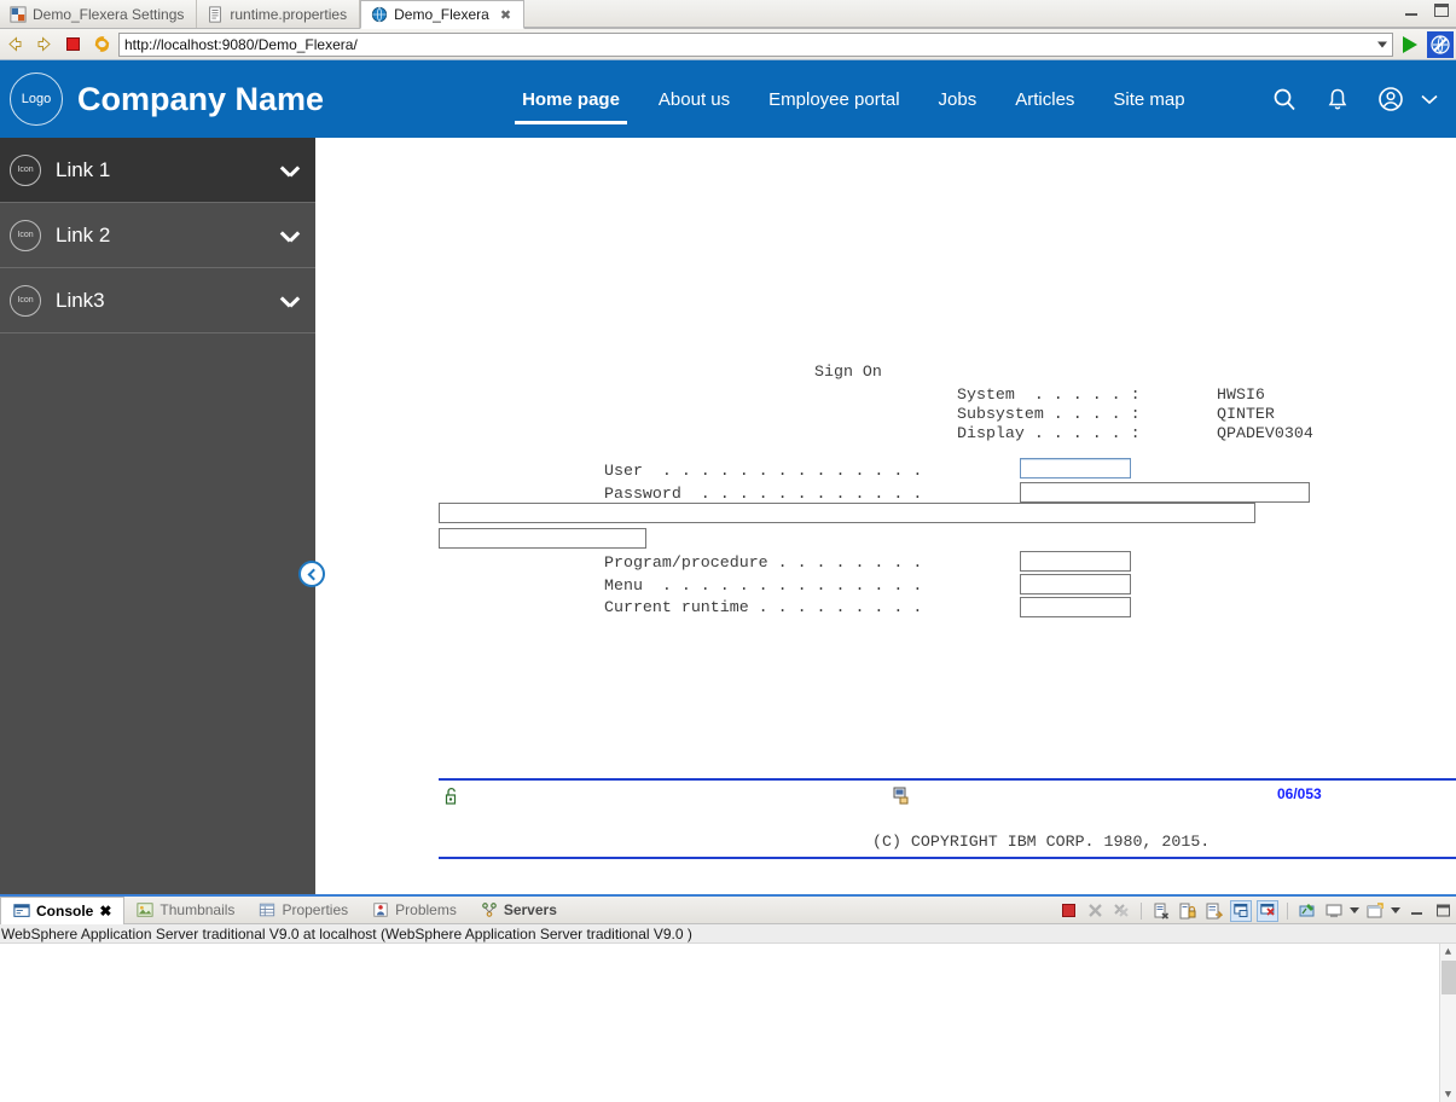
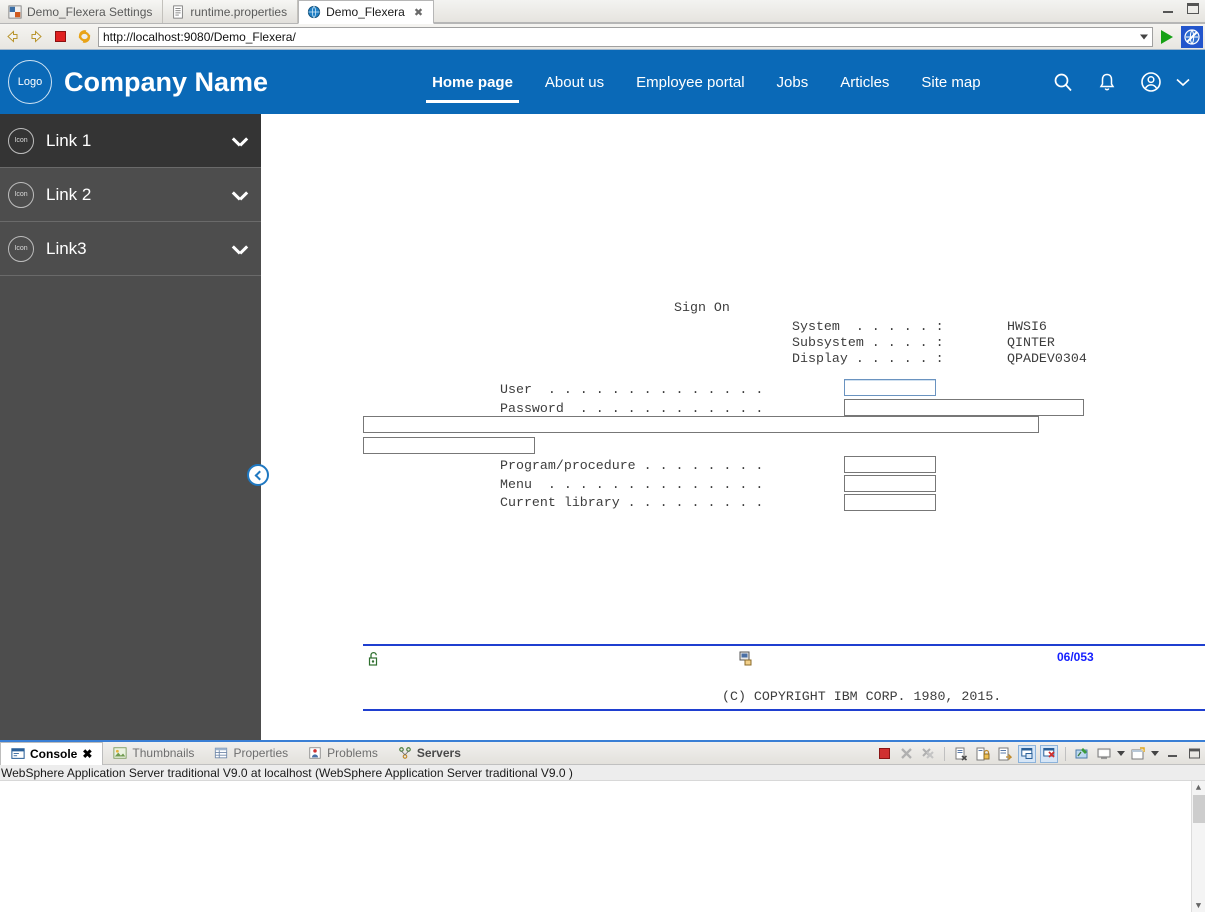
  Demo_Flexera Settings
  runtime.properties
  Demo_Flexera
  ✖
  http://localhost:9080/Demo_Flexera/
  Logo
  Company Name
  Home page
  About us
  Employee portal
  Jobs
  Articles
  Site map
  Link 1
  Link 2
  Link3
  Sign On
  System . . . . . :
  HWSI6
  Subsystem . . . . :
  QINTER
  Display . . . . . :
  QPADEV0304
  User . . . . . . . . . . . . . .
  Password . . . . . . . . . . . .
  Program/procedure . . . . . . . .
  Menu . . . . . . . . . . . . . .
- Current runtime . . . . . . . . .
+ Current library . . . . . . . . .
  (C) COPYRIGHT IBM CORP. 1980, 2015.
  06/053
  Console
  ✖
  Thumbnails
  Properties
  Problems
  Servers
  WebSphere Application Server traditional V9.0 at localhost (WebSphere Application Server traditional V9.0 )
  ▲
  ▼
